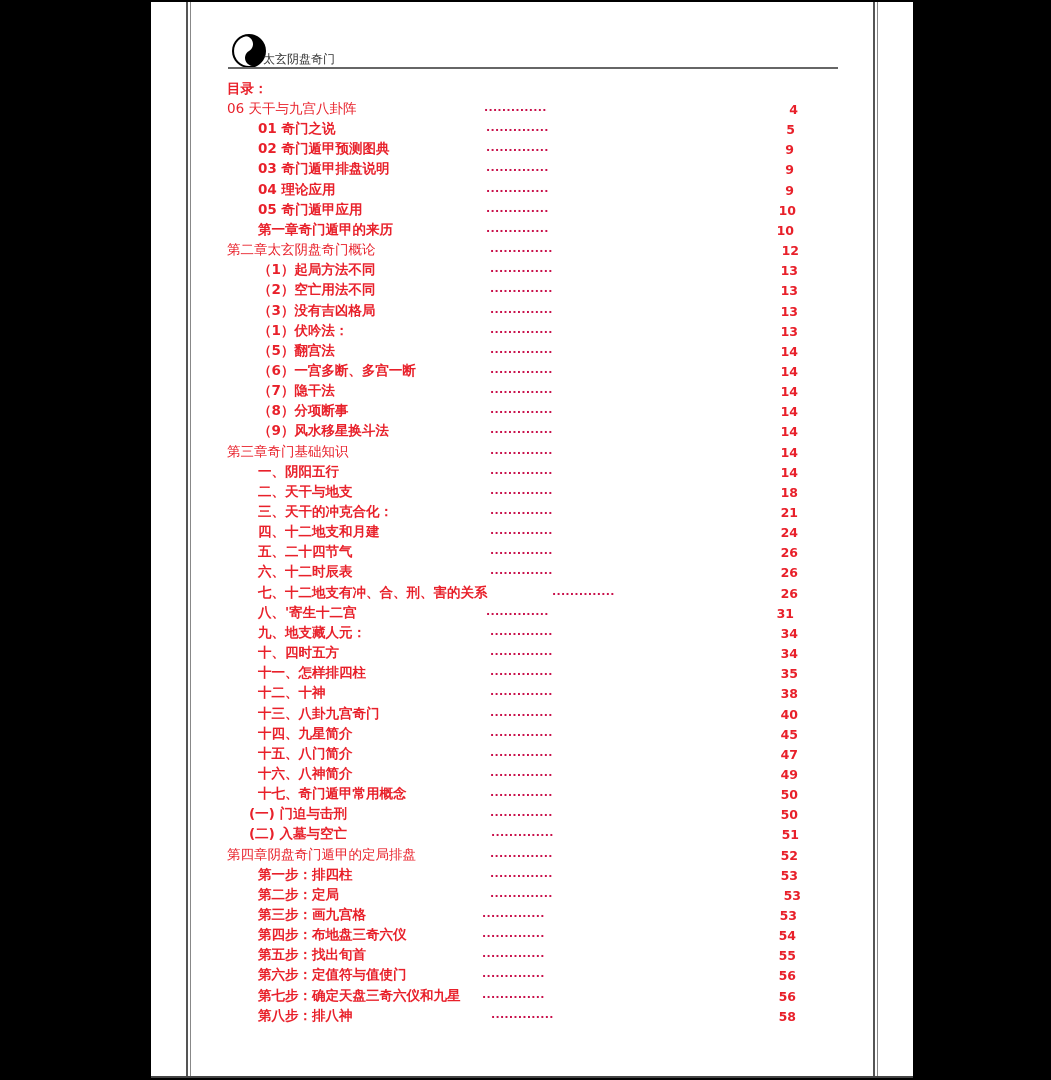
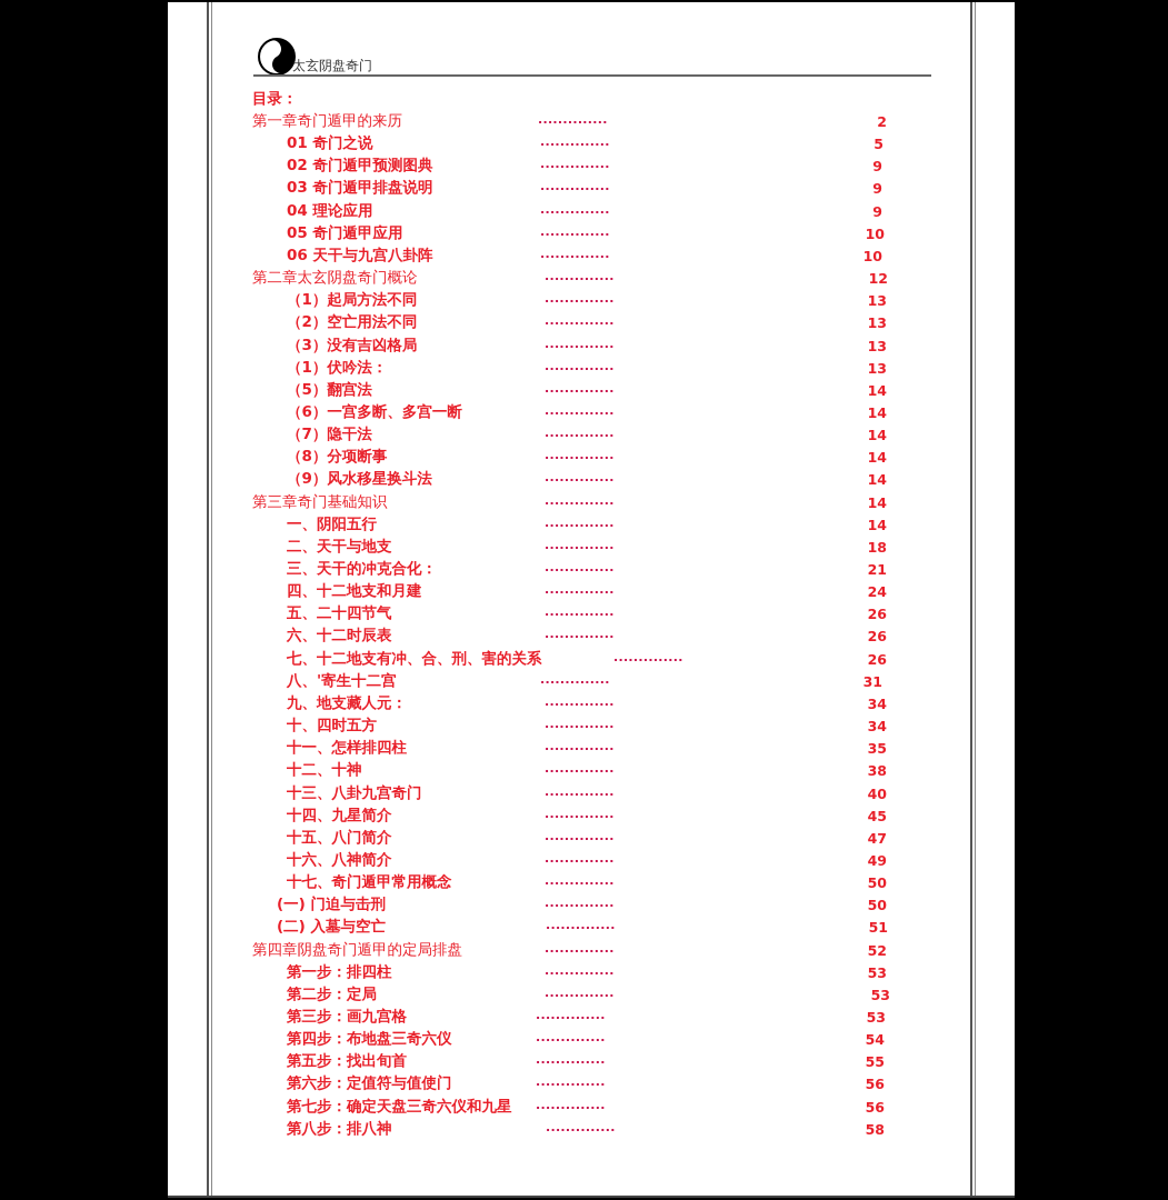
  太玄阴盘奇门
  目录：
- 06 天干与九宫八卦阵
+ 第一章奇门遁甲的来历
  ..............
- 4
+ 2
  01 奇门之说
  ..............
  5
  02 奇门遁甲预测图典
  ..............
  9
  03 奇门遁甲排盘说明
  ..............
  9
  04 理论应用
  ..............
  9
  05 奇门遁甲应用
  ..............
  10
- 第一章奇门遁甲的来历
+ 06 天干与九宫八卦阵
  ..............
  10
  第二章太玄阴盘奇门概论
  ..............
  12
  （1）起局方法不同
  ..............
  13
  （2）空亡用法不同
  ..............
  13
  （3）没有吉凶格局
  ..............
  13
  （1）伏吟法：
  ..............
  13
  （5）翻宫法
  ..............
  14
  （6）一宫多断、多宫一断
  ..............
  14
  （7）隐干法
  ..............
  14
  （8）分项断事
  ..............
  14
  （9）风水移星换斗法
  ..............
  14
  第三章奇门基础知识
  ..............
  14
  一、阴阳五行
  ..............
  14
  二、天干与地支
  ..............
  18
  三、天干的冲克合化：
  ..............
  21
  四、十二地支和月建
  ..............
  24
  五、二十四节气
  ..............
  26
  六、十二时辰表
  ..............
  26
  七、十二地支有冲、合、刑、害的关系
  ..............
  26
  八、'寄生十二宫
  ..............
  31
  九、地支藏人元：
  ..............
  34
  十、四时五方
  ..............
  34
  十一、怎样排四柱
  ..............
  35
  十二、十神
  ..............
  38
  十三、八卦九宫奇门
  ..............
  40
  十四、九星简介
  ..............
  45
  十五、八门简介
  ..............
  47
  十六、八神简介
  ..............
  49
  十七、奇门遁甲常用概念
  ..............
  50
  (一) 门迫与击刑
  ..............
  50
  (二) 入墓与空亡
  ..............
  51
  第四章阴盘奇门遁甲的定局排盘
  ..............
  52
  第一步：排四柱
  ..............
  53
  第二步：定局
  ..............
  53
  第三步：画九宫格
  ..............
  53
  第四步：布地盘三奇六仪
  ..............
  54
  第五步：找出旬首
  ..............
  55
  第六步：定值符与值使门
  ..............
  56
  第七步：确定天盘三奇六仪和九星
  ..............
  56
  第八步：排八神
  ..............
  58
